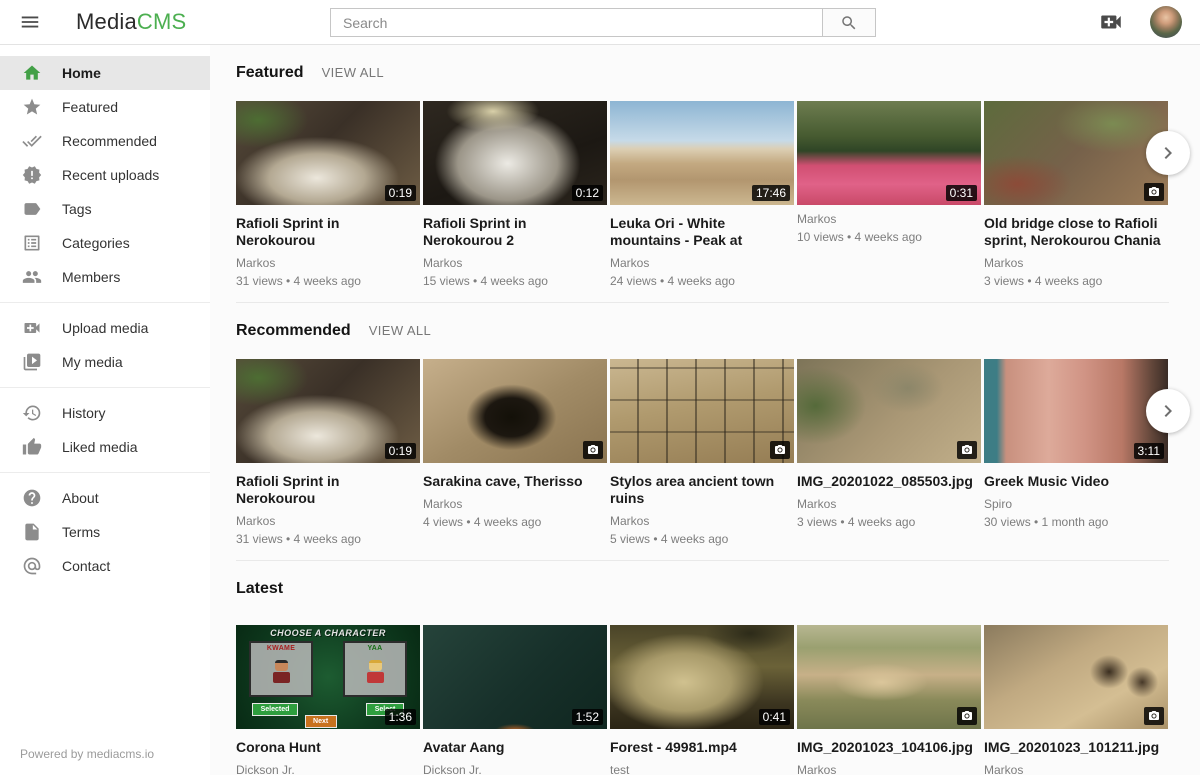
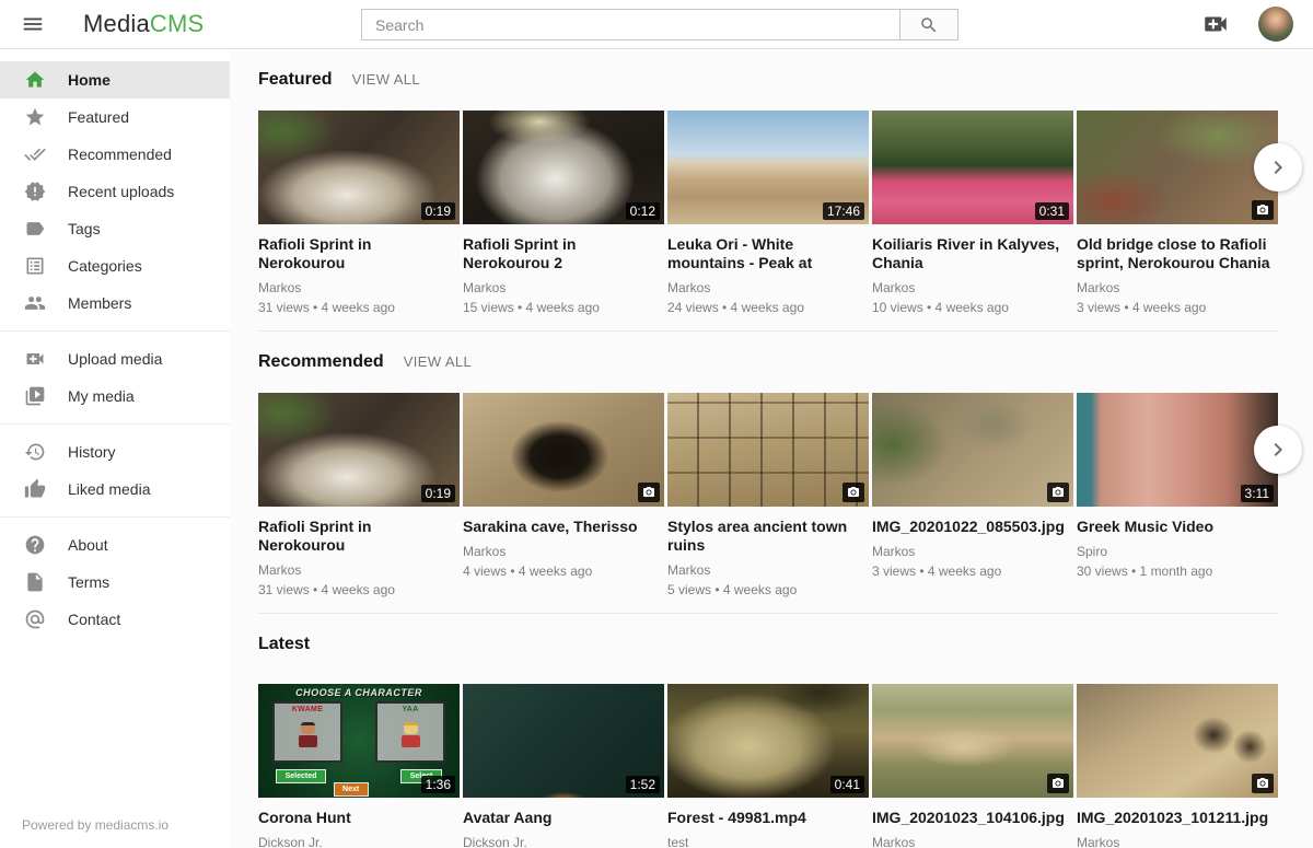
  MediaCMS
  Search
  Home
  Featured
  Recommended
  Recent uploads
  Tags
  Categories
  Members
  Upload media
  My media
  History
  Liked media
  About
  Terms
  Contact
  Powered by mediacms.io
  Featured
  VIEW ALL
  0:19
  Rafioli Sprint in Nerokourou
  Markos
  31 views • 4 weeks ago
  0:12
  Rafioli Sprint in Nerokourou 2
  Markos
  15 views • 4 weeks ago
  17:46
  Leuka Ori - White mountains - Peak at
  Markos
  24 views • 4 weeks ago
  0:31
+ Koiliaris River in Kalyves, Chania
  Markos
  10 views • 4 weeks ago
  Old bridge close to Rafioli sprint, Nerokourou Chania
  Markos
  3 views • 4 weeks ago
  Recommended
  VIEW ALL
  0:19
  Rafioli Sprint in Nerokourou
  Markos
  31 views • 4 weeks ago
  Sarakina cave, Therisso
  Markos
  4 views • 4 weeks ago
  Stylos area ancient town ruins
  Markos
  5 views • 4 weeks ago
  IMG_20201022_085503.jpg
  Markos
  3 views • 4 weeks ago
  3:11
  Greek Music Video
  Spiro
  30 views • 1 month ago
  Latest
  CHOOSE A CHARACTER
  1:36
  Corona Hunt
  Dickson Jr.
  1:52
  Avatar Aang
  Dickson Jr.
  0:41
  Forest - 49981.mp4
  test
  IMG_20201023_104106.jpg
  Markos
  IMG_20201023_101211.jpg
  Markos
